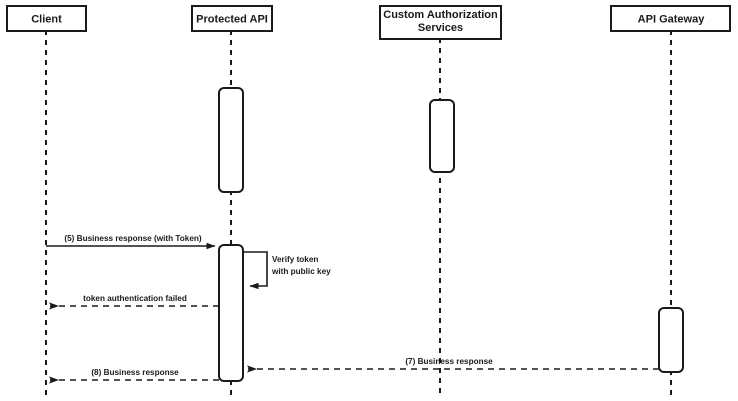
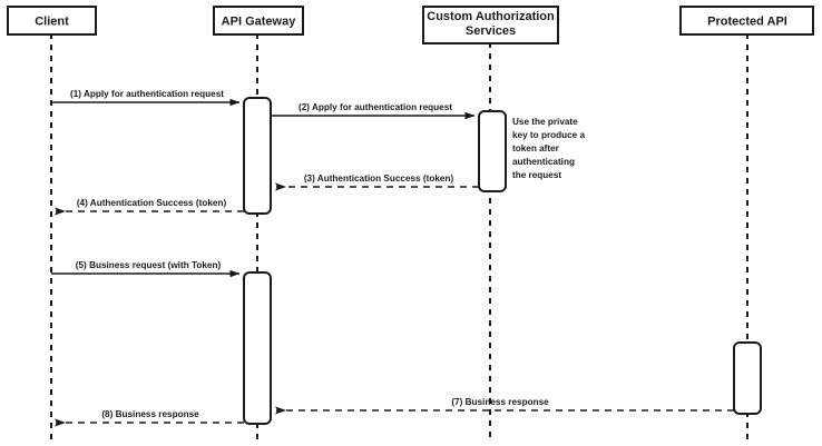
  Client
- Protected API
+ API Gateway
  Custom Authorization
  Services
- API Gateway
+ Protected API
+ (1) Apply for authentication request
+ (2) Apply for authentication request
+ Use the private
+ key to produce a
+ token after
+ authenticating
+ the request
+ (3) Authentication Success (token)
+ (4) Authentication Success (token)
- (5) Business response (with Token)
+ (5) Business request (with Token)
- Verify token
- with public key
- token authentication failed
  (7) Business response
  (8) Business response
